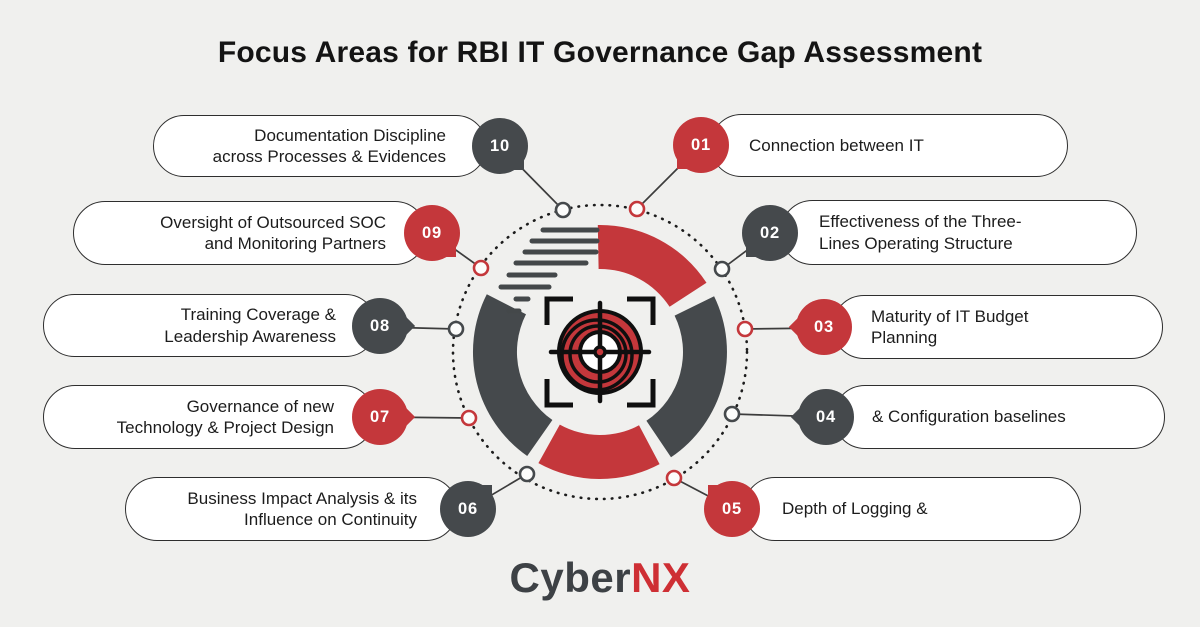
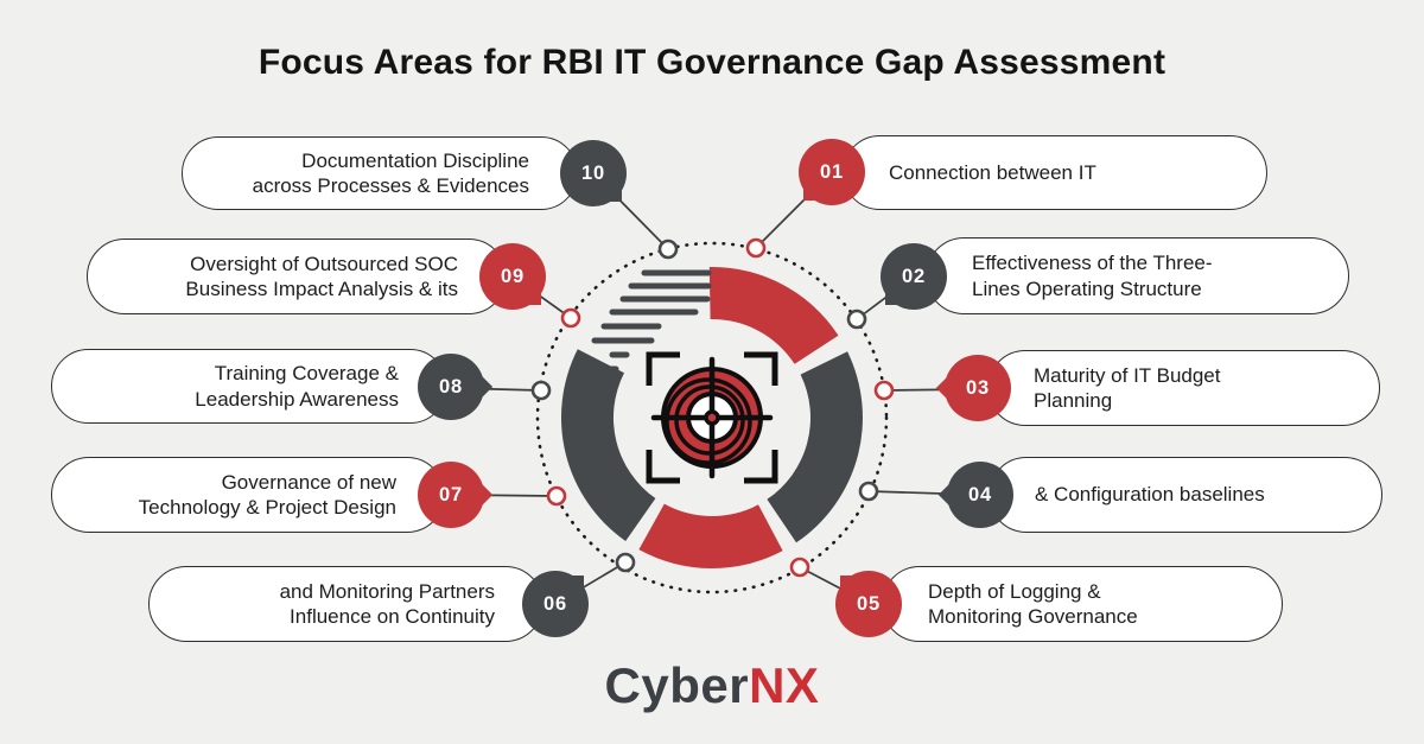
  Focus Areas for RBI IT Governance Gap Assessment
  Documentation Discipline
  across Processes & Evidences
  10
  Oversight of Outsourced SOC
- and Monitoring Partners
+ Business Impact Analysis & its
  09
  Training Coverage &
  Leadership Awareness
  08
  Governance of new
  Technology & Project Design
  07
- Business Impact Analysis & its
+ and Monitoring Partners
  Influence on Continuity
  06
  Connection between IT
  01
  Effectiveness of the Three-
  Lines Operating Structure
  02
  Maturity of IT Budget
  Planning
  03
  & Configuration baselines
  04
  Depth of Logging &
+ Monitoring Governance
  05
  CyberNX
